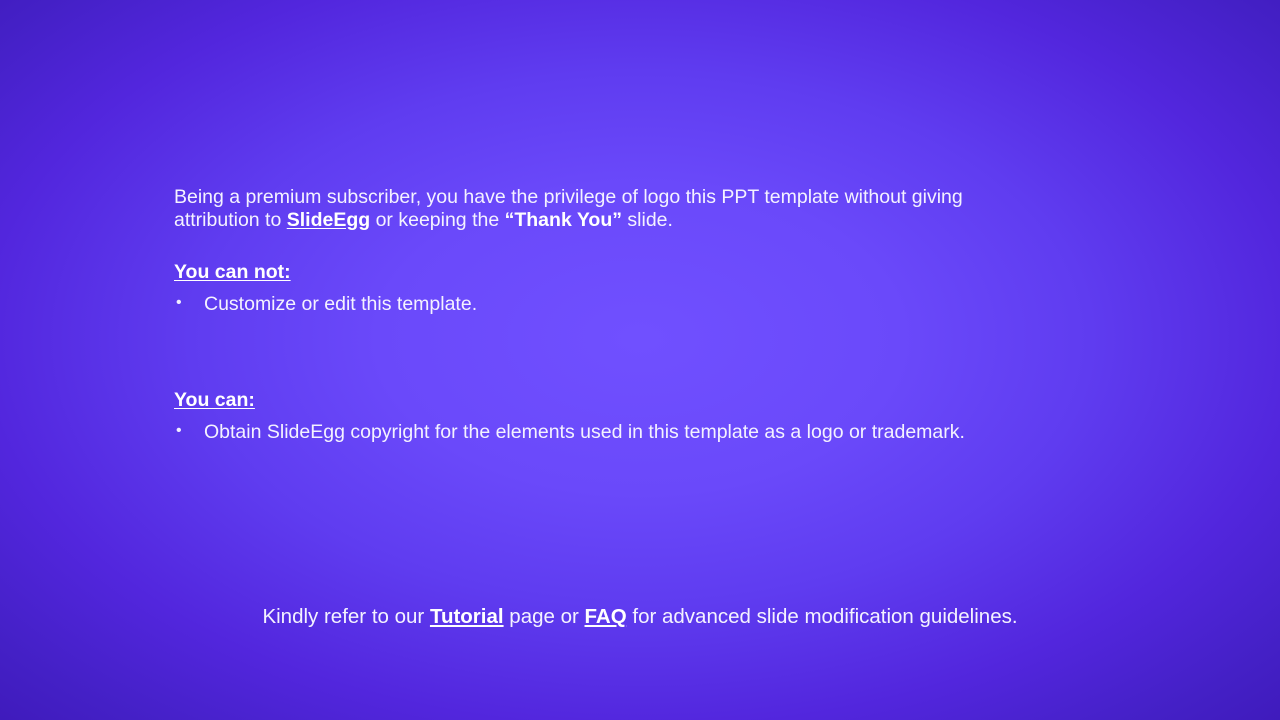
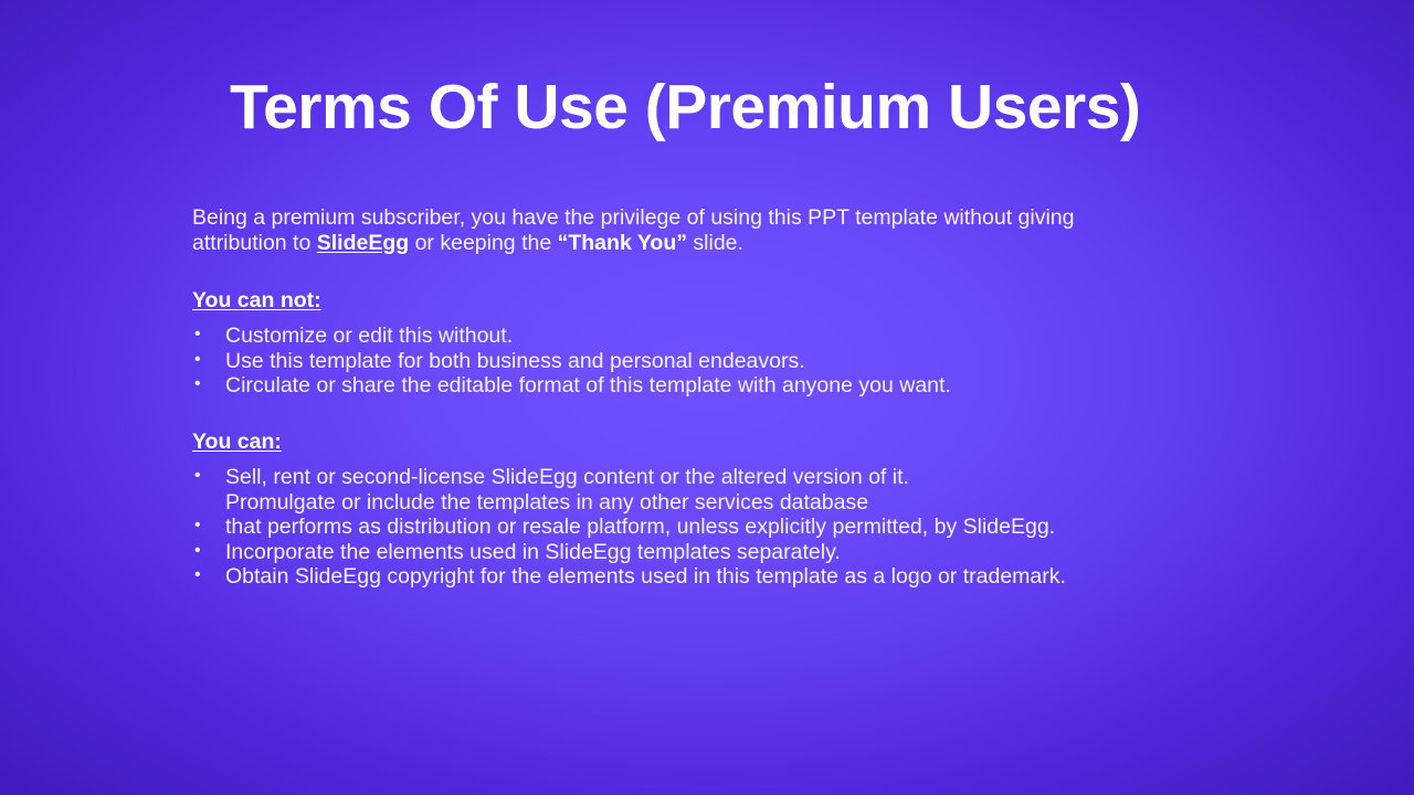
+ Terms Of Use (Premium Users)
- Being a premium subscriber, you have the privilege of logo this PPT template without giving attribution to SlideEgg or keeping the “Thank You” slide.
+ Being a premium subscriber, you have the privilege of using this PPT template without giving attribution to SlideEgg or keeping the “Thank You” slide.
  You can not:
- Customize or edit this template.
+ Customize or edit this without.
+ Use this template for both business and personal endeavors.
+ Circulate or share the editable format of this template with anyone you want.
  You can:
+ Sell, rent or second-license SlideEgg content or the altered version of it.
+ Promulgate or include the templates in any other services database
+ that performs as distribution or resale platform, unless explicitly permitted, by SlideEgg.
+ Incorporate the elements used in SlideEgg templates separately.
  Obtain SlideEgg copyright for the elements used in this template as a logo or trademark.
- Kindly refer to our Tutorial page or FAQ for advanced slide modification guidelines.
